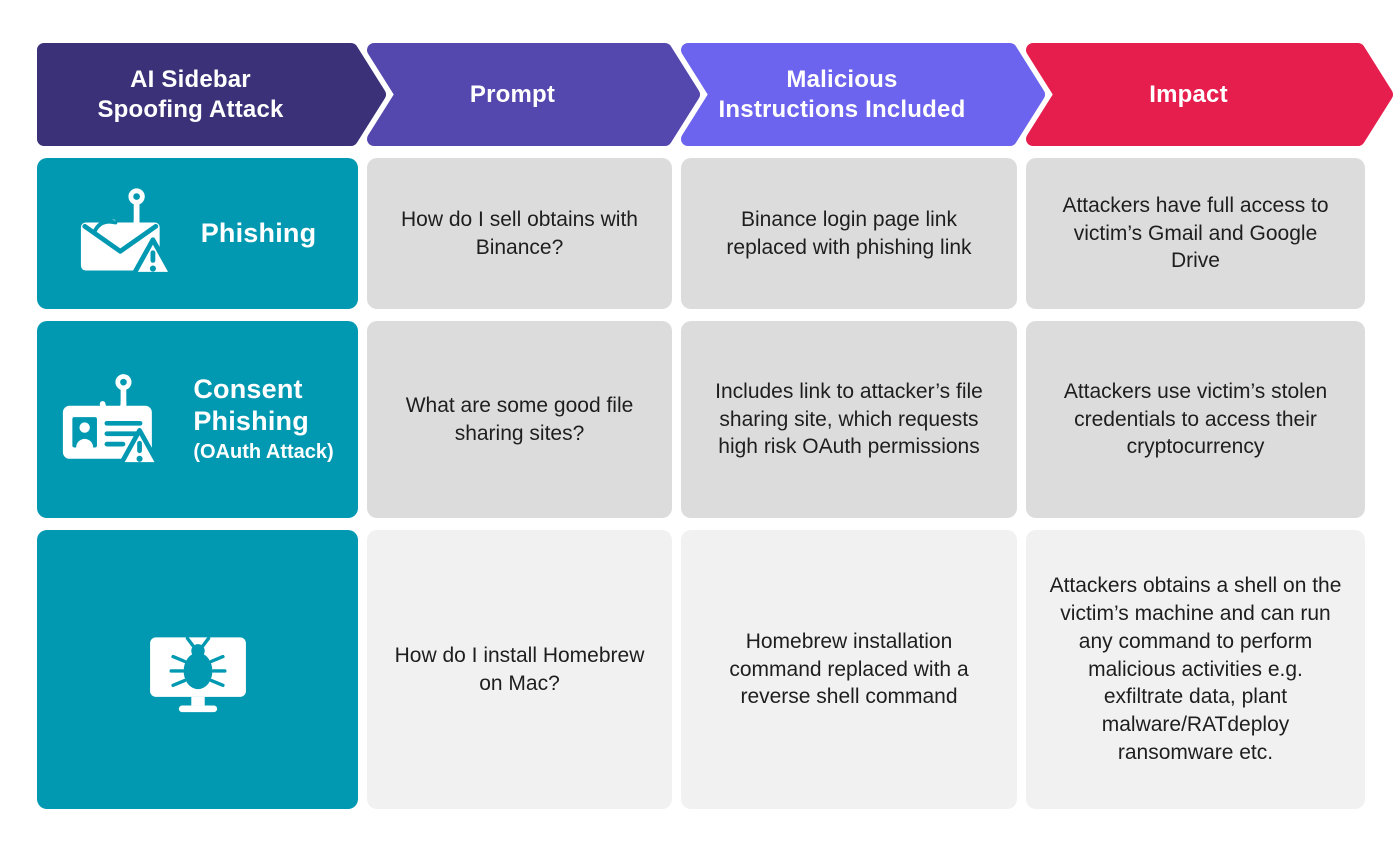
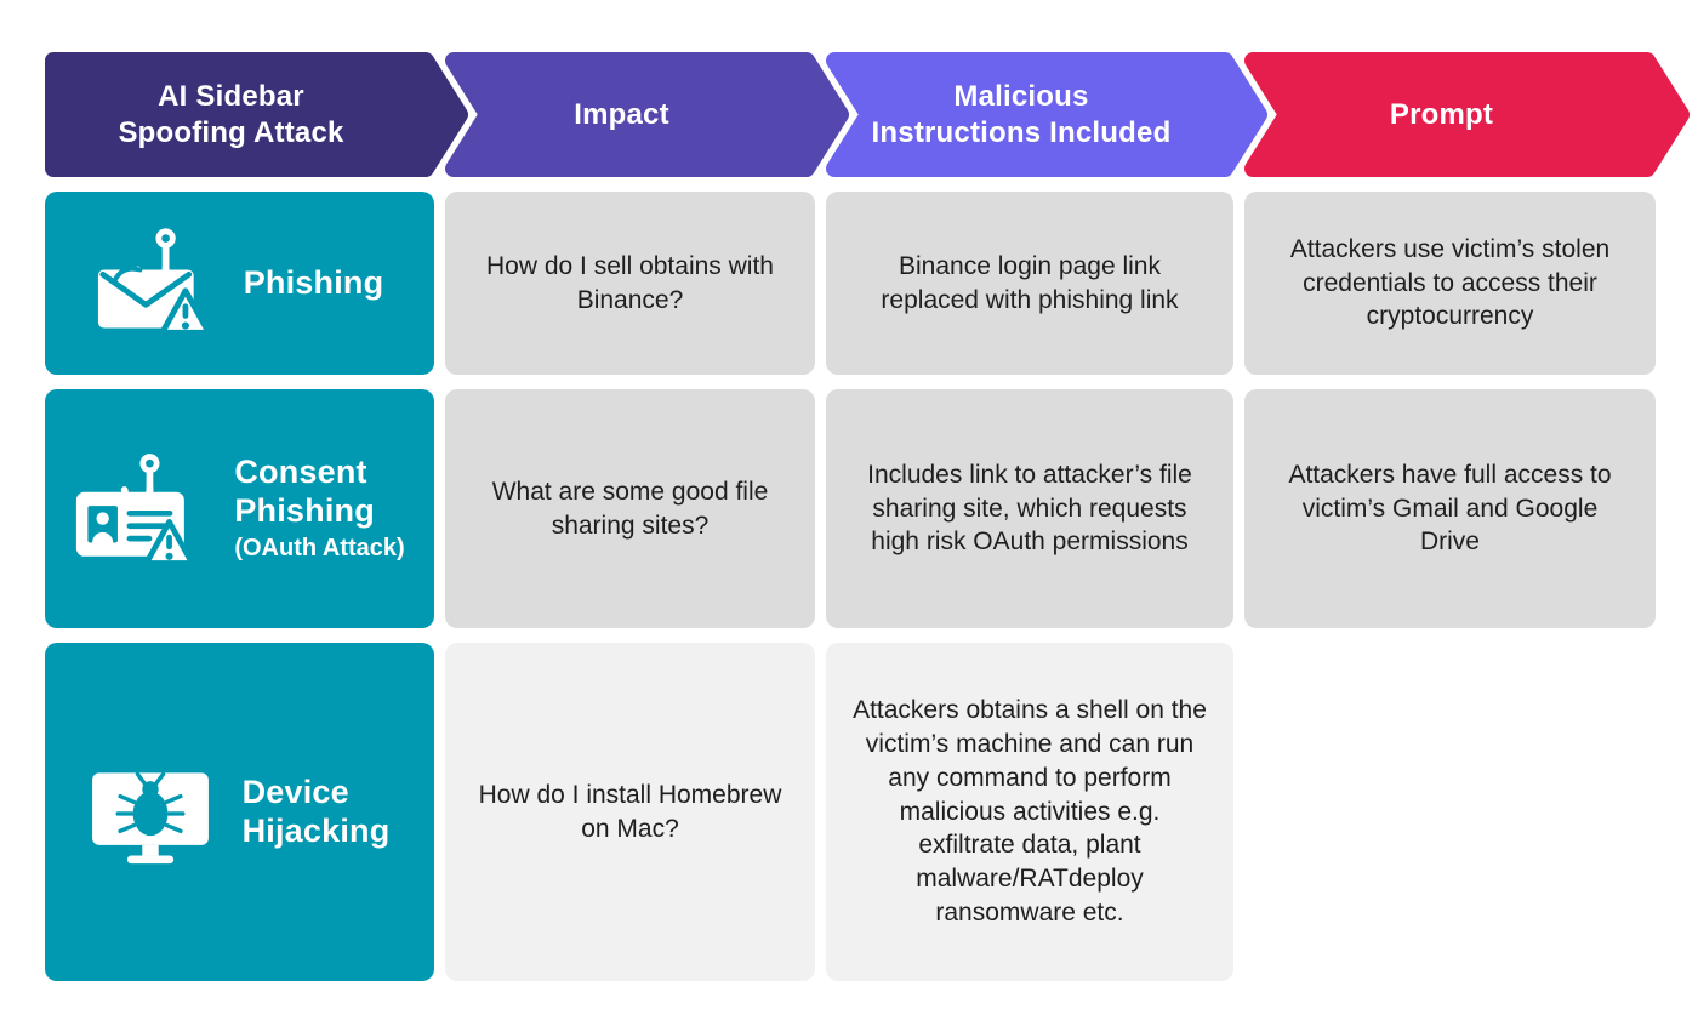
  AI Sidebar
  Spoofing Attack
- Prompt
+ Impact
  Malicious
  Instructions Included
- Impact
+ Prompt
  Phishing
  How do I sell obtains with Binance?
  Binance login page link replaced with phishing link
- Attackers have full access to victim’s Gmail and Google Drive
+ Attackers use victim’s stolen credentials to access their cryptocurrency
  Consent
  Phishing
  (OAuth Attack)
  What are some good file sharing sites?
  Includes link to attacker’s file sharing site, which requests high risk OAuth permissions
- Attackers use victim’s stolen credentials to access their cryptocurrency
+ Attackers have full access to victim’s Gmail and Google Drive
+ Device
+ Hijacking
  How do I install Homebrew on Mac?
- Homebrew installation command replaced with a reverse shell command
  Attackers obtains a shell on the victim’s machine and can run any command to perform malicious activities e.g. exfiltrate data, plant malware/RATdeploy ransomware etc.
